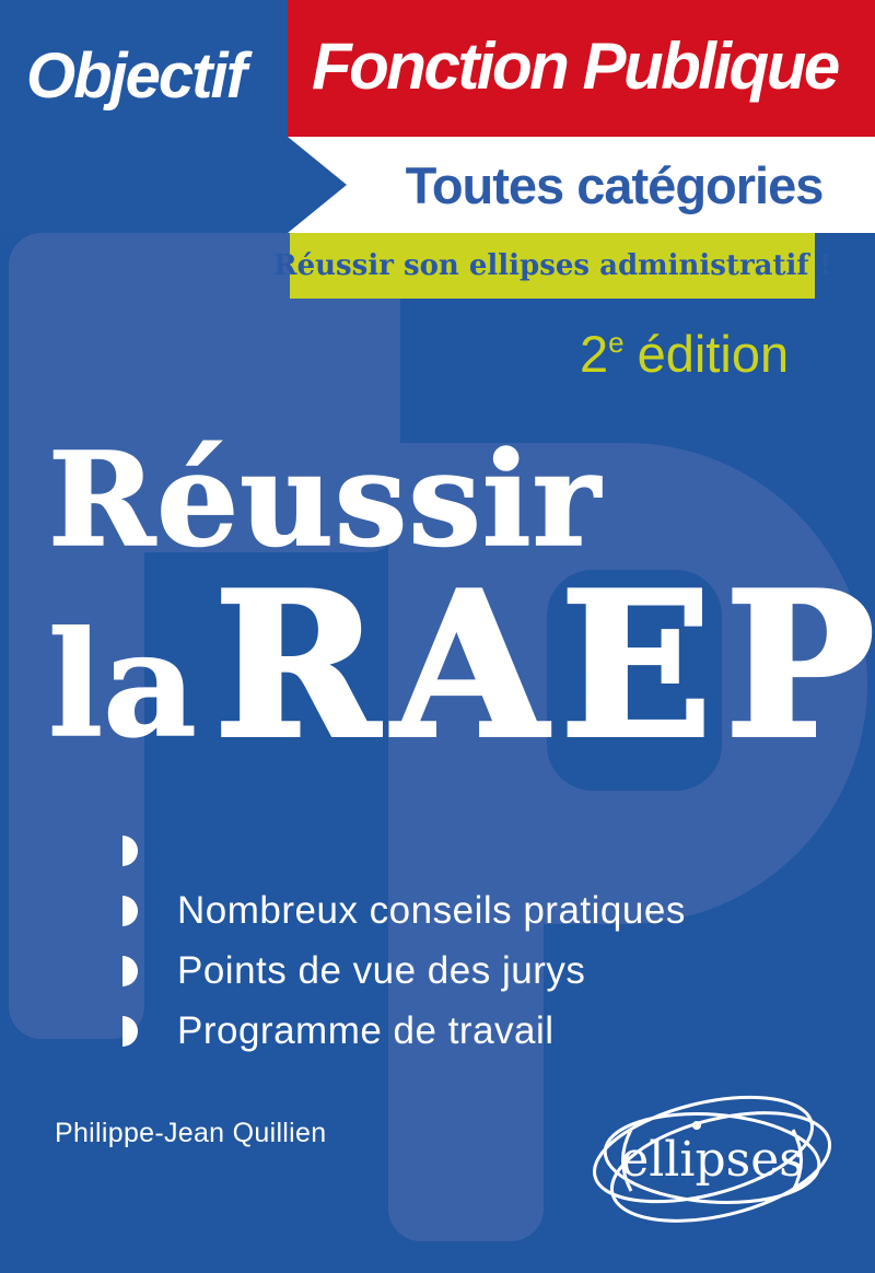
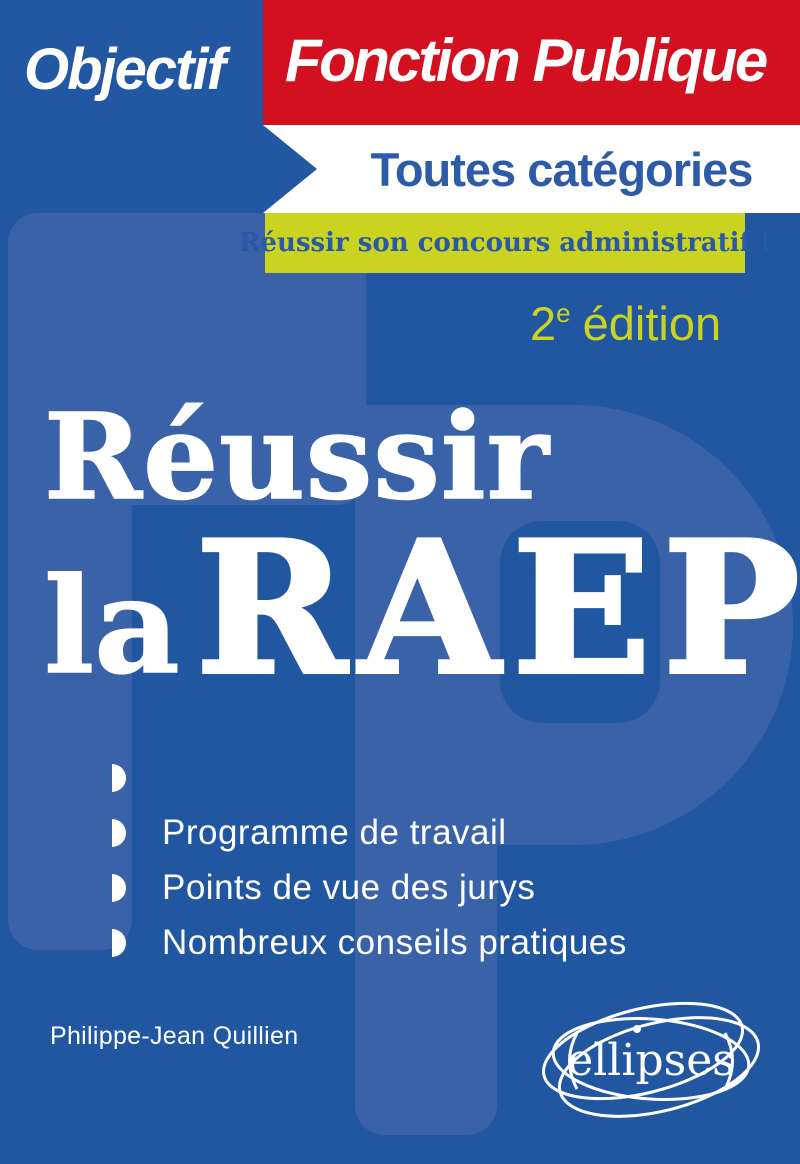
  Objectif
  Fonction Publique
  Toutes catégories
- Réussir son ellipses administratif !
+ Réussir son concours administratif !
  2e édition
  Réussir
  la
  RAEP
- Nombreux conseils pratiques
+ Programme de travail
  Points de vue des jurys
- Programme de travail
+ Nombreux conseils pratiques
  Philippe-Jean Quillien
  ellipses
